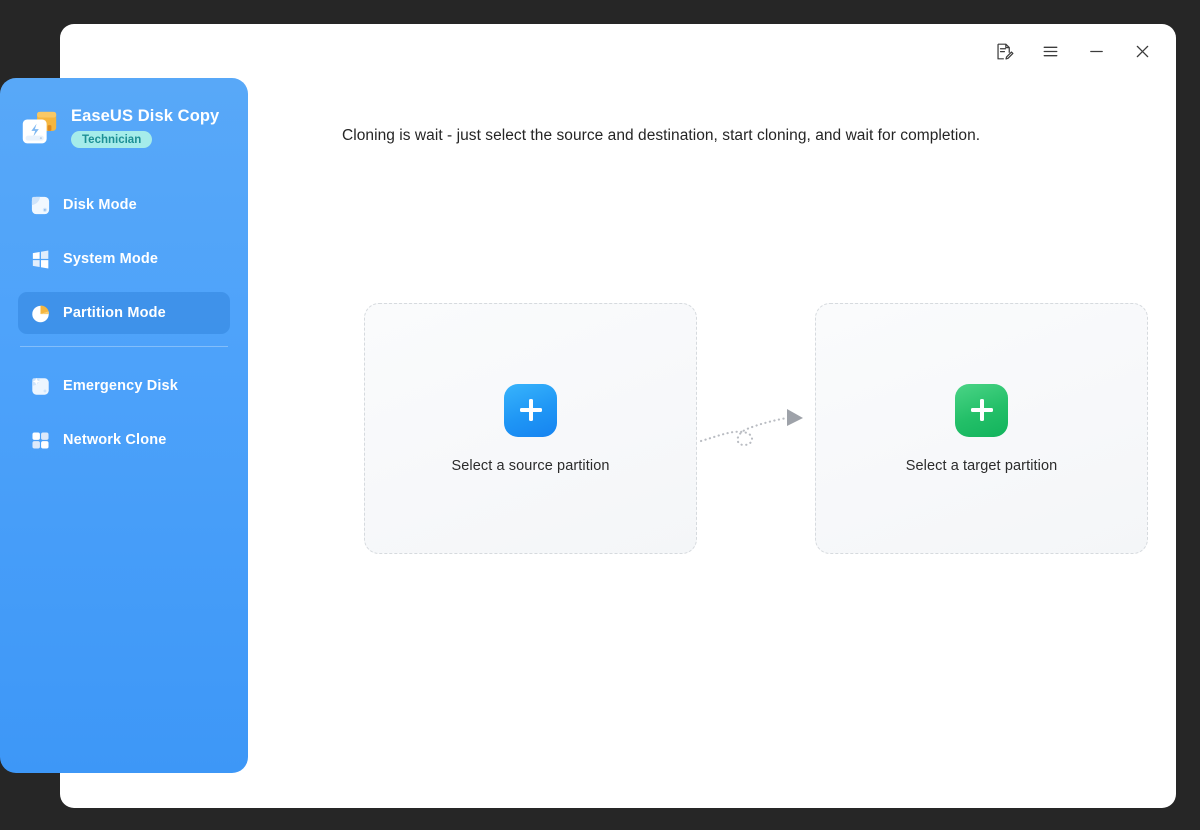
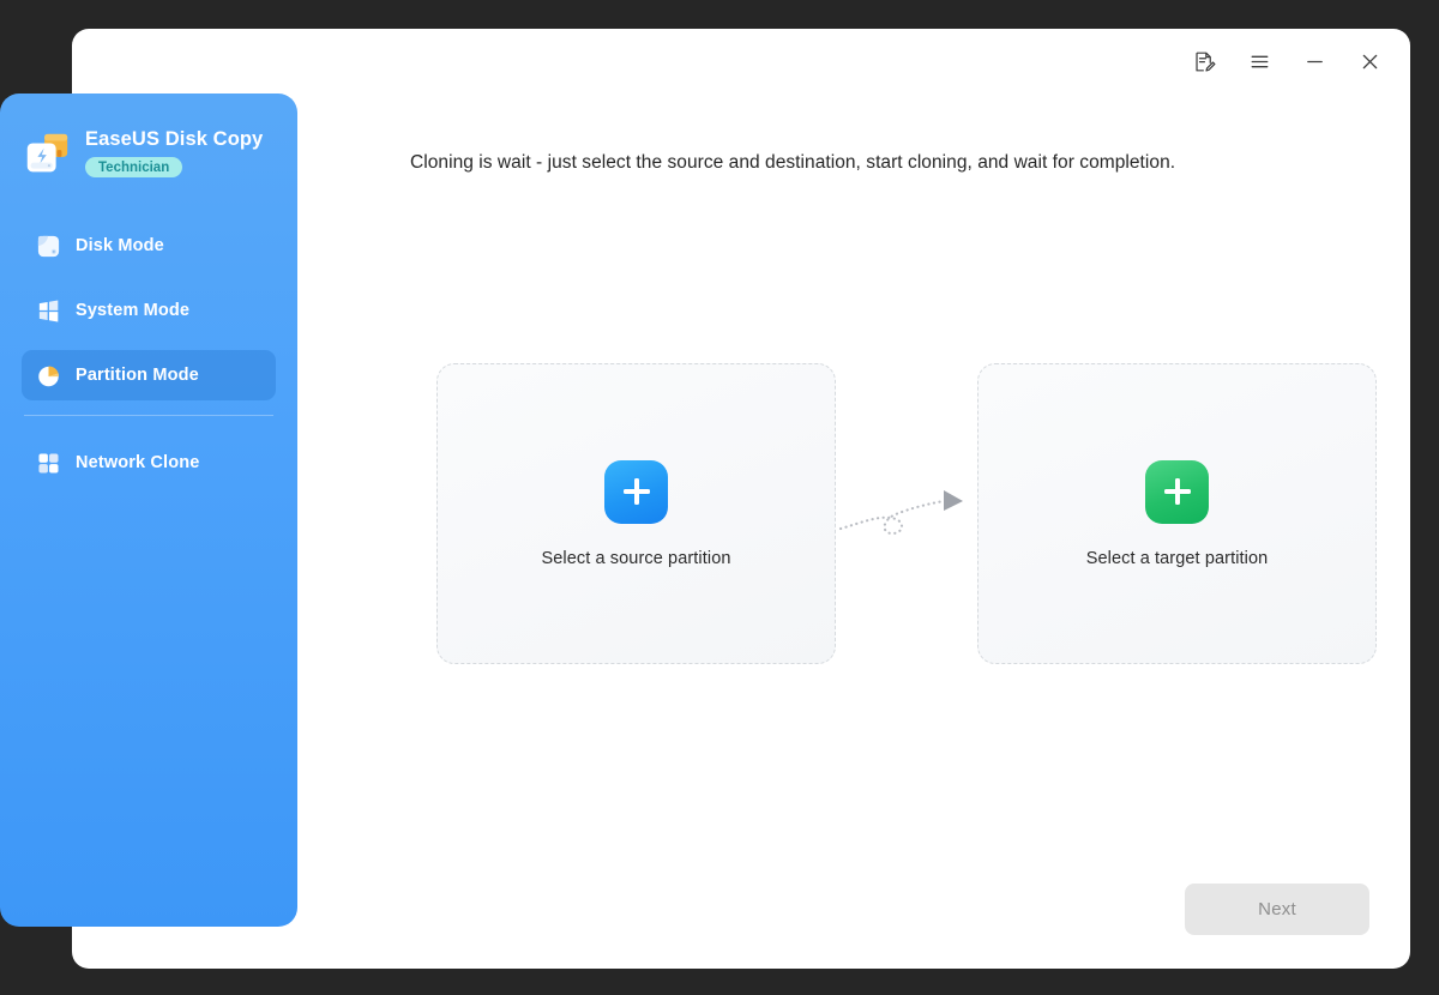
  Cloning is wait - just select the source and destination, start cloning, and wait for completion.
  Select a source partition
  Select a target partition
+ Next
  EaseUS Disk Copy
  Technician
  Disk Mode
  System Mode
  Partition Mode
- Emergency Disk
  Network Clone
